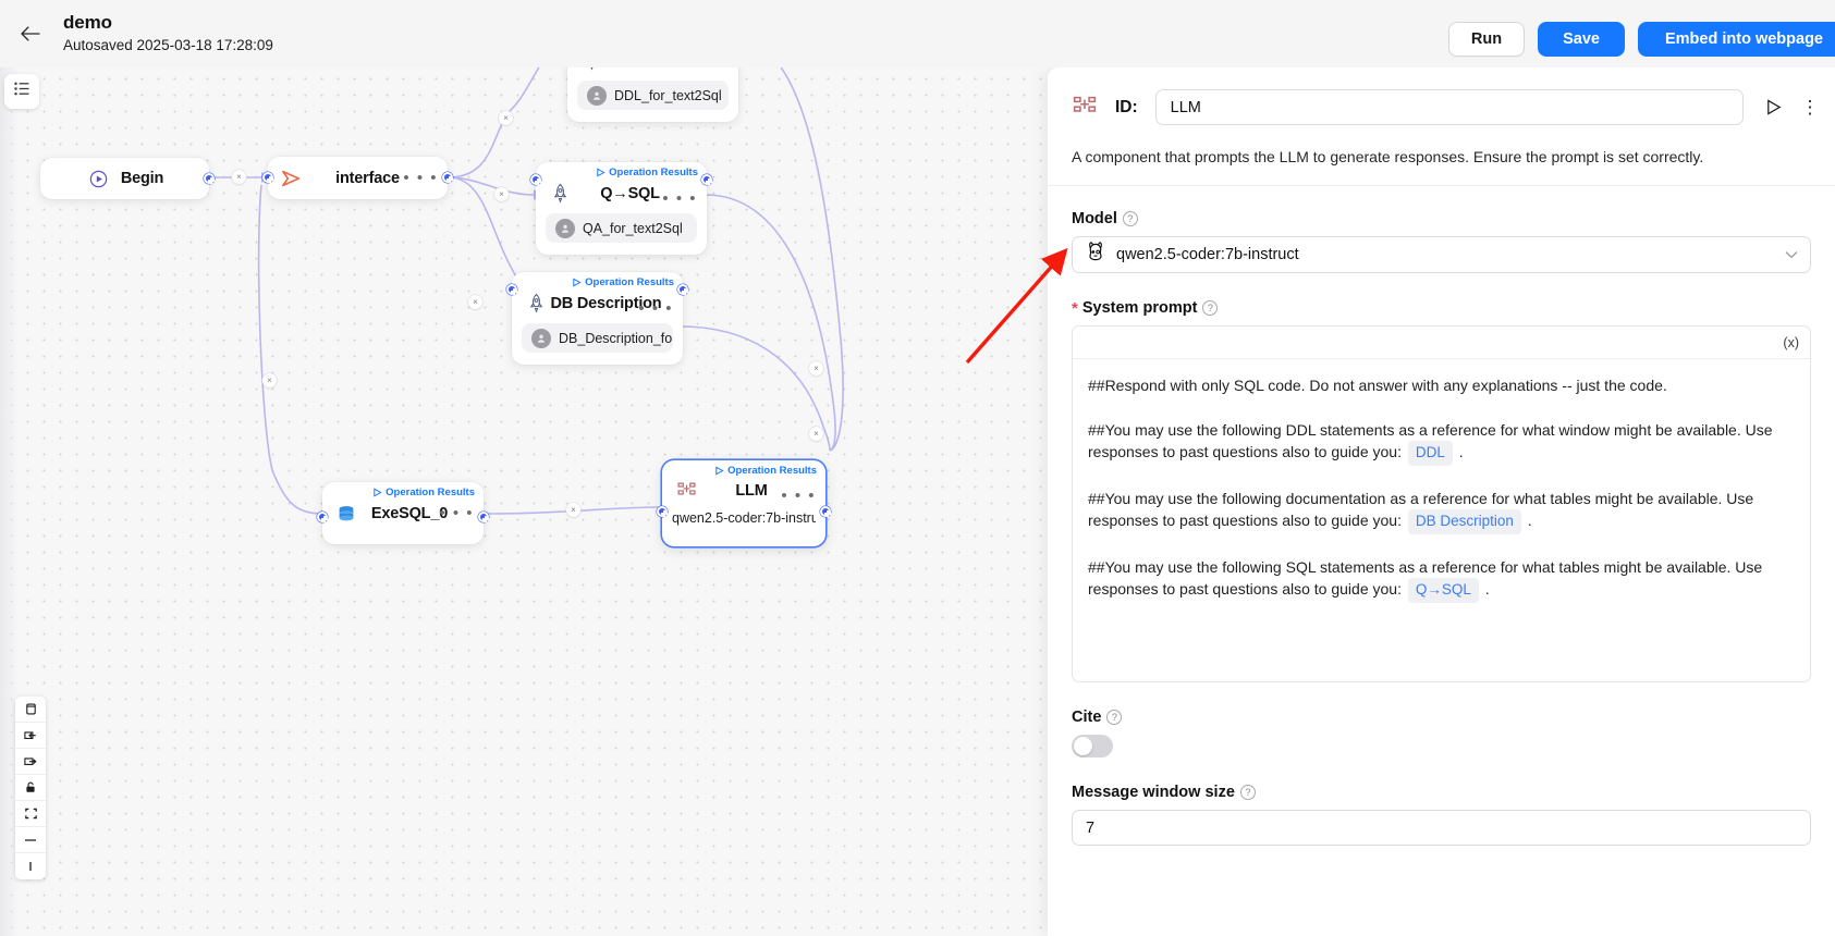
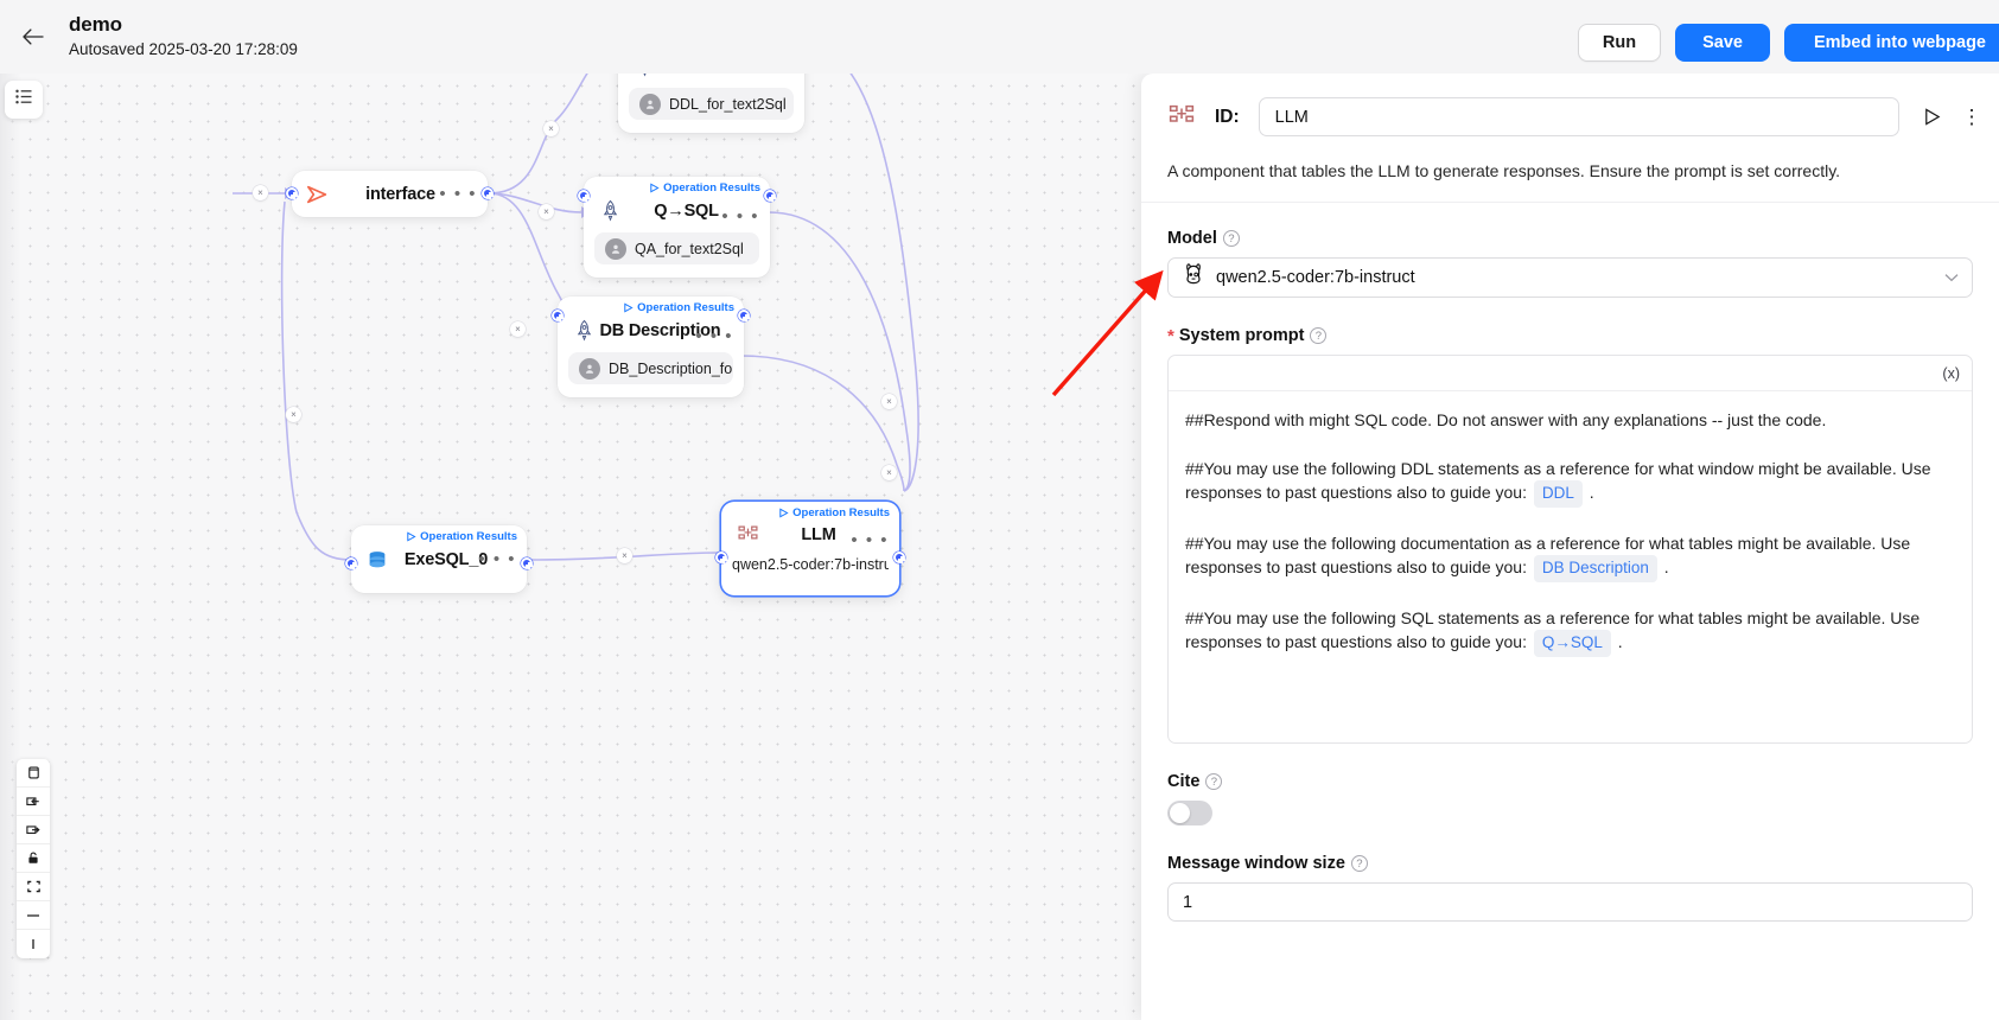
  ×
  ×
  ×
  ×
  ×
  ×
  ×
  ×
- Begin
  interface
  • • •
  DDL_for_text2Sql
  Operation Results
  Q→SQL
  • • •
  QA_for_text2Sql
  Operation Results
  DB Description
  • • •
  DB_Description_fo
  Operation Results
  ExeSQL_0
  • • •
  Operation Results
  LLM
  • • •
  qwen2.5-coder:7b-instru
  ID:
  LLM
  ⋮
- A component that prompts the LLM to generate responses. Ensure the prompt is set correctly.
+ A component that tables the LLM to generate responses. Ensure the prompt is set correctly.
  Model
  ?
  qwen2.5-coder:7b-instruct
  *
  System prompt
  ?
  (x)
- ##Respond with only SQL code. Do not answer with any explanations -- just the code.
+ ##Respond with might SQL code. Do not answer with any explanations -- just the code.
  ##You may use the following DDL statements as a reference for what window might be available. Use responses to past questions also to guide you: DDL .
  ##You may use the following documentation as a reference for what tables might be available. Use responses to past questions also to guide you: DB Description .
  ##You may use the following SQL statements as a reference for what tables might be available. Use responses to past questions also to guide you: Q→SQL .
  Cite
  ?
  Message window size
  ?
- 7
+ 1
  demo
- Autosaved 2025-03-18 17:28:09
+ Autosaved 2025-03-20 17:28:09
  Run
  Save
  Embed into webpage
